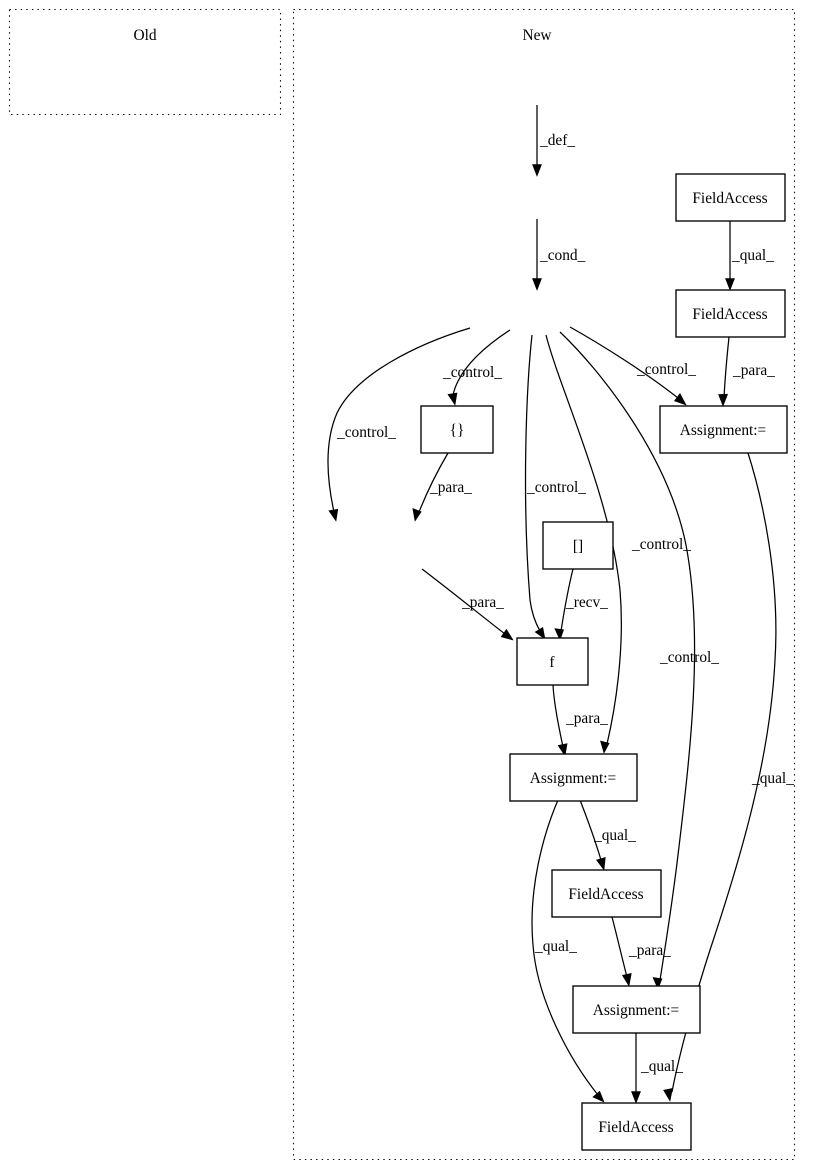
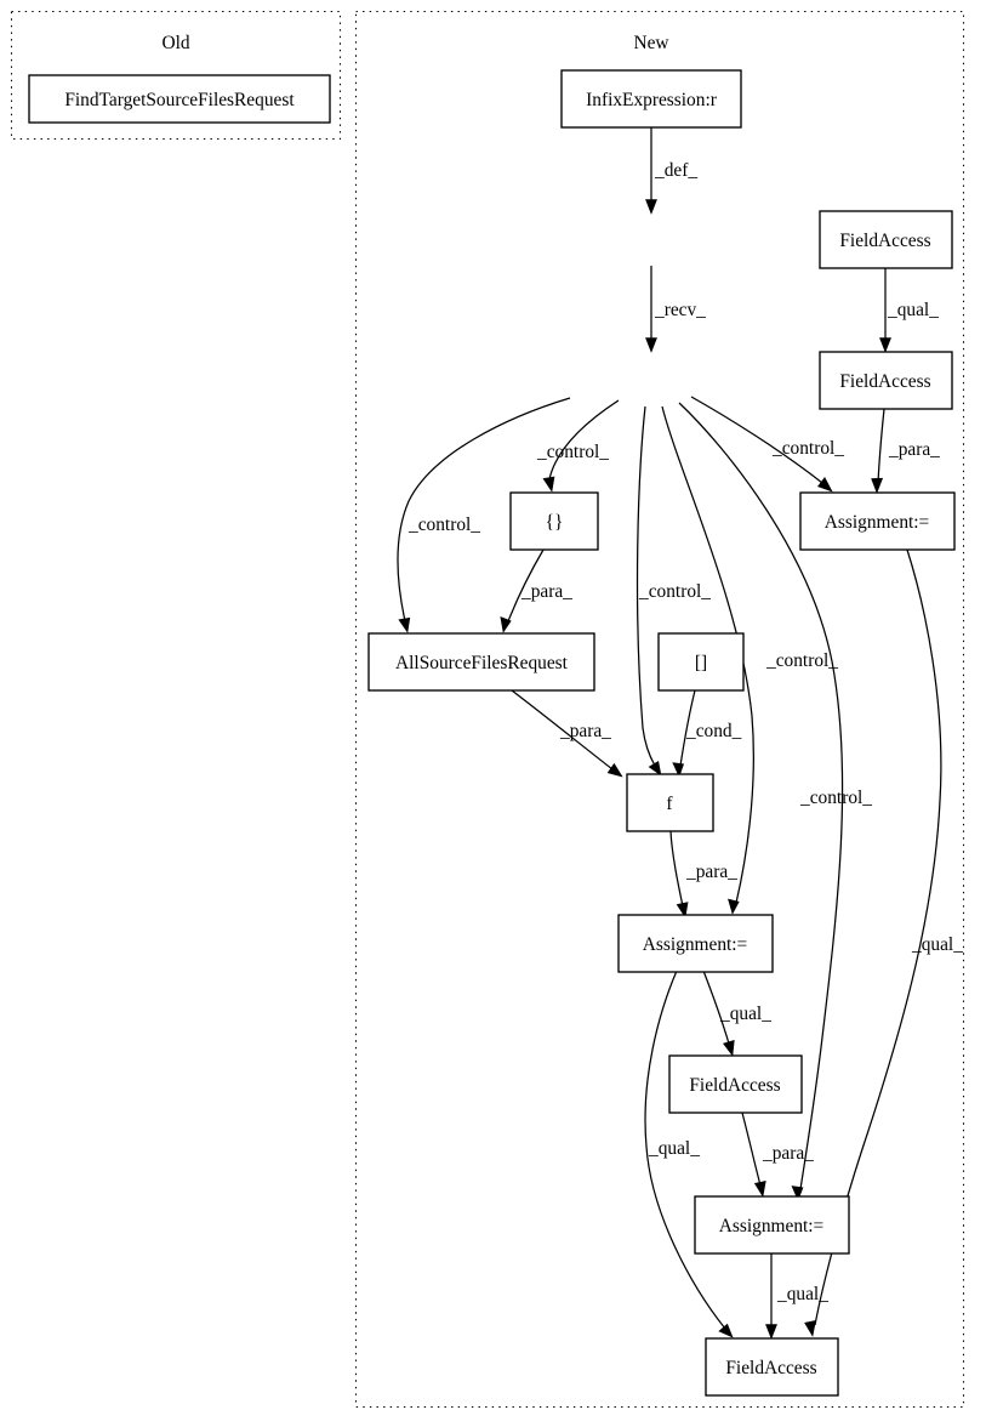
  Old
  New
  _def_
- _cond_
+ _recv_
  _control_
  _control_
  _control_
  _control_
  _control_
  _control_
  _para_
  _para_
- _recv_
+ _cond_
  _para_
  _qual_
  _para_
  _qual_
  _qual_
  _para_
  _qual_
  _qual_
+ FindTargetSourceFilesRequest
+ InfixExpression:r
  FieldAccess
  FieldAccess
  Assignment:=
  {}
+ AllSourceFilesRequest
  []
  f
  Assignment:=
  FieldAccess
  Assignment:=
  FieldAccess
